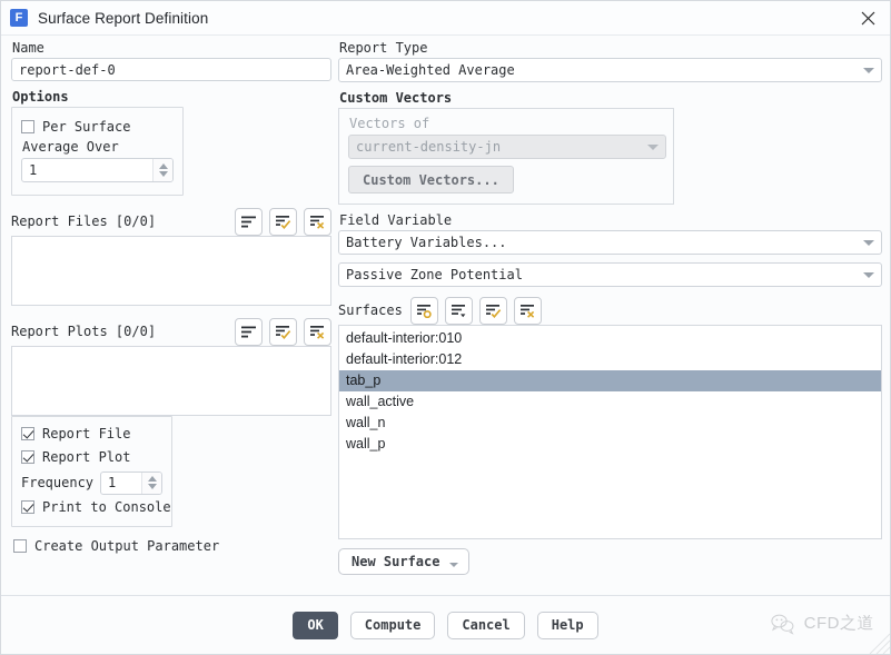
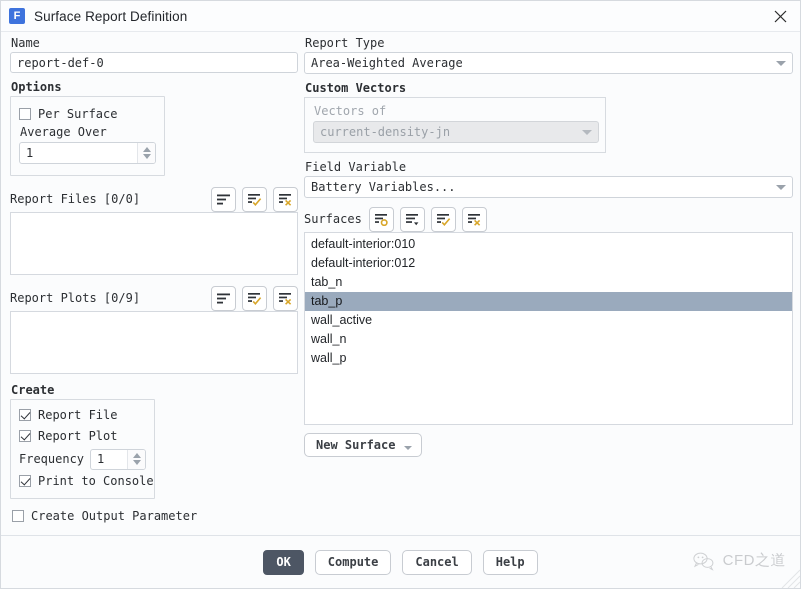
  F
  Surface Report Definition
  Name
  report-def-0
  Options
  Per Surface
  Average Over
  1
  Report Files [0/0]
- Report Plots [0/0]
+ Report Plots [0/9]
+ Create
  Report File
  Report Plot
  Frequency
  1
  Print to Console
  Create Output Parameter
  Report Type
  Area-Weighted Average
  Custom Vectors
  Vectors of
  current-density-jn
- Custom Vectors...
  Field Variable
  Battery Variables...
- Passive Zone Potential
  Surfaces
  default-interior:010
  default-interior:012
+ tab_n
  tab_p
  wall_active
  wall_n
  wall_p
  New Surface
  OK
  Compute
  Cancel
  Help
  CFD之道
